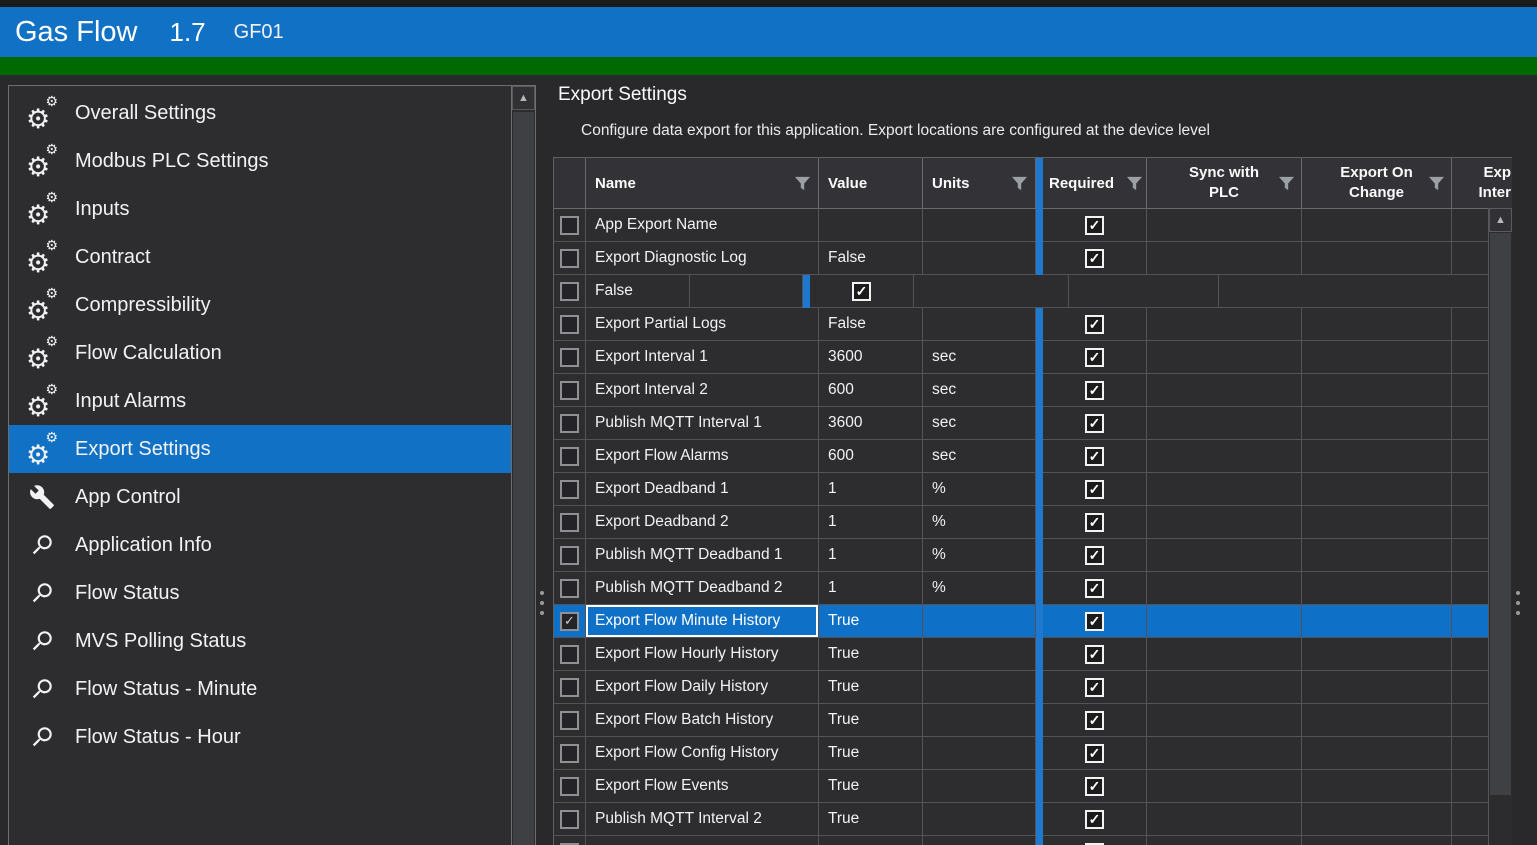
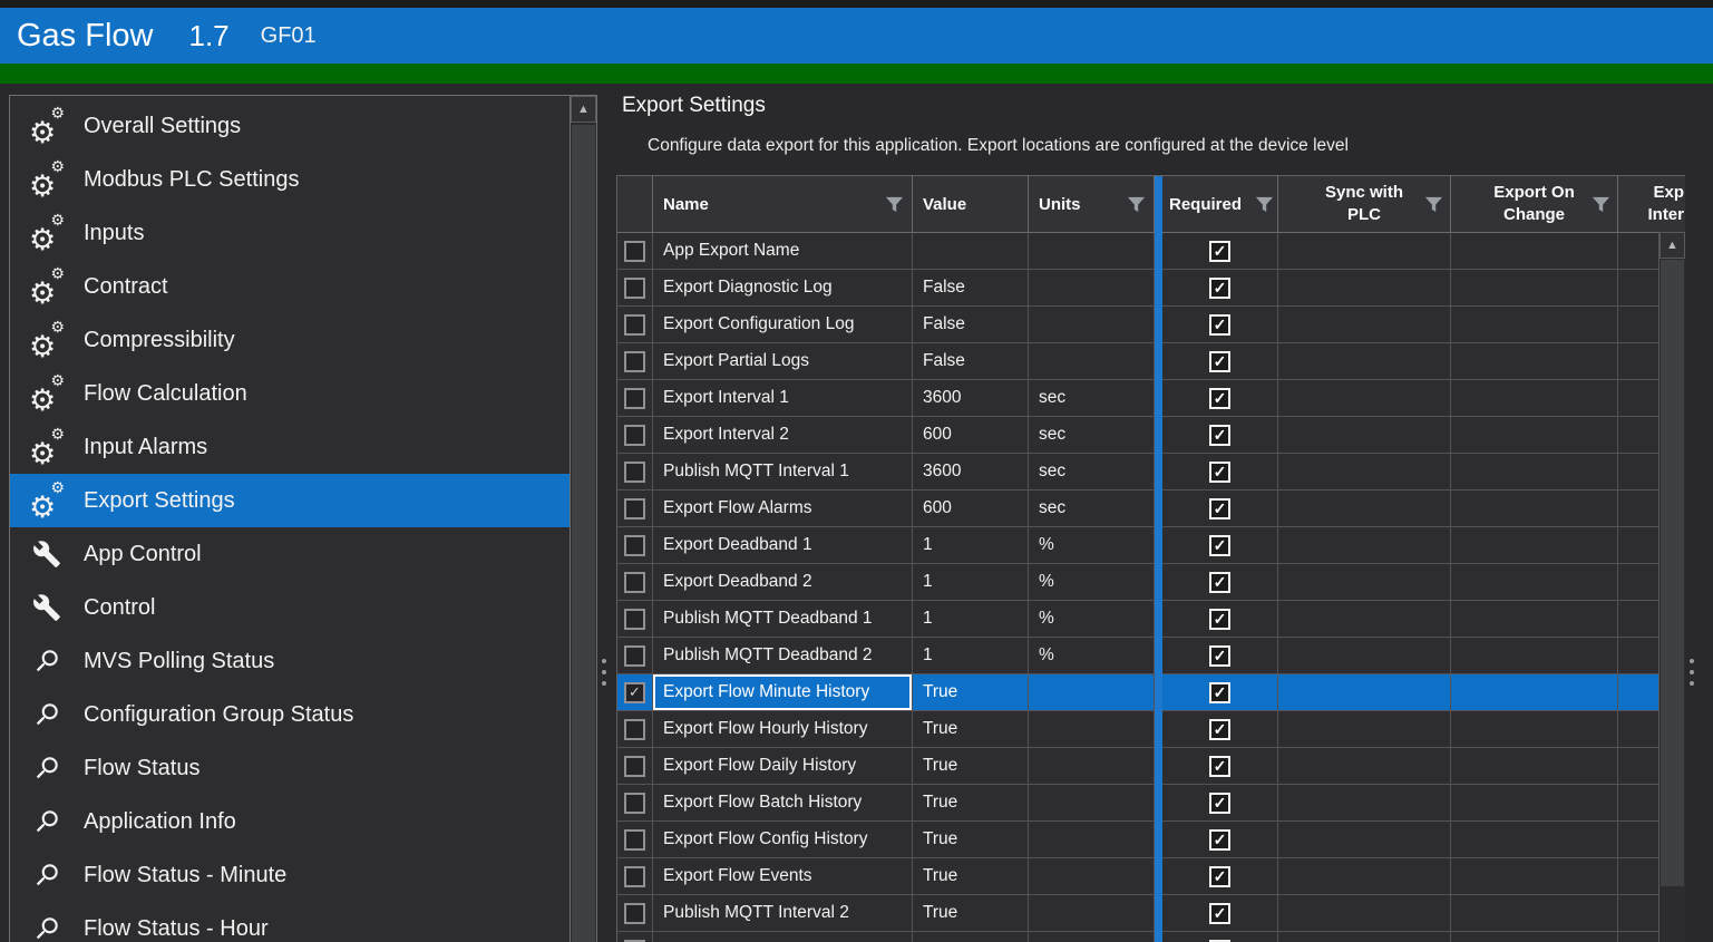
  Gas Flow
  1.7
  GF01
  ⚙
  ⚙
  Overall Settings
  ⚙
  ⚙
  Modbus PLC Settings
  ⚙
  ⚙
  Inputs
  ⚙
  ⚙
  Contract
  ⚙
  ⚙
  Compressibility
  ⚙
  ⚙
  Flow Calculation
  ⚙
  ⚙
  Input Alarms
  ⚙
  ⚙
  Export Settings
  App Control
+ Control
- Application Info
+ MVS Polling Status
+ Configuration Group Status
  Flow Status
- MVS Polling Status
+ Application Info
  Flow Status - Minute
  Flow Status - Hour
  ▲
  Export Settings
  Configure data export for this application. Export locations are configured at the device level
  Name
  Value
  Units
  Required
  Sync with
  PLC
  Export On
  Change
  Exp
  Inter
  App Export Name
  ✓
  Export Diagnostic Log
  False
  ✓
+ Export Configuration Log
  False
  ✓
  Export Partial Logs
  False
  ✓
  Export Interval 1
  3600
  sec
  ✓
  Export Interval 2
  600
  sec
  ✓
  Publish MQTT Interval 1
  3600
  sec
  ✓
  Export Flow Alarms
  600
  sec
  ✓
  Export Deadband 1
  1
  %
  ✓
  Export Deadband 2
  1
  %
  ✓
  Publish MQTT Deadband 1
  1
  %
  ✓
  Publish MQTT Deadband 2
  1
  %
  ✓
  ✓
  Export Flow Minute History
  True
  ✓
  Export Flow Hourly History
  True
  ✓
  Export Flow Daily History
  True
  ✓
  Export Flow Batch History
  True
  ✓
  Export Flow Config History
  True
  ✓
  Export Flow Events
  True
  ✓
  Publish MQTT Interval 2
  True
  ✓
  ▲
